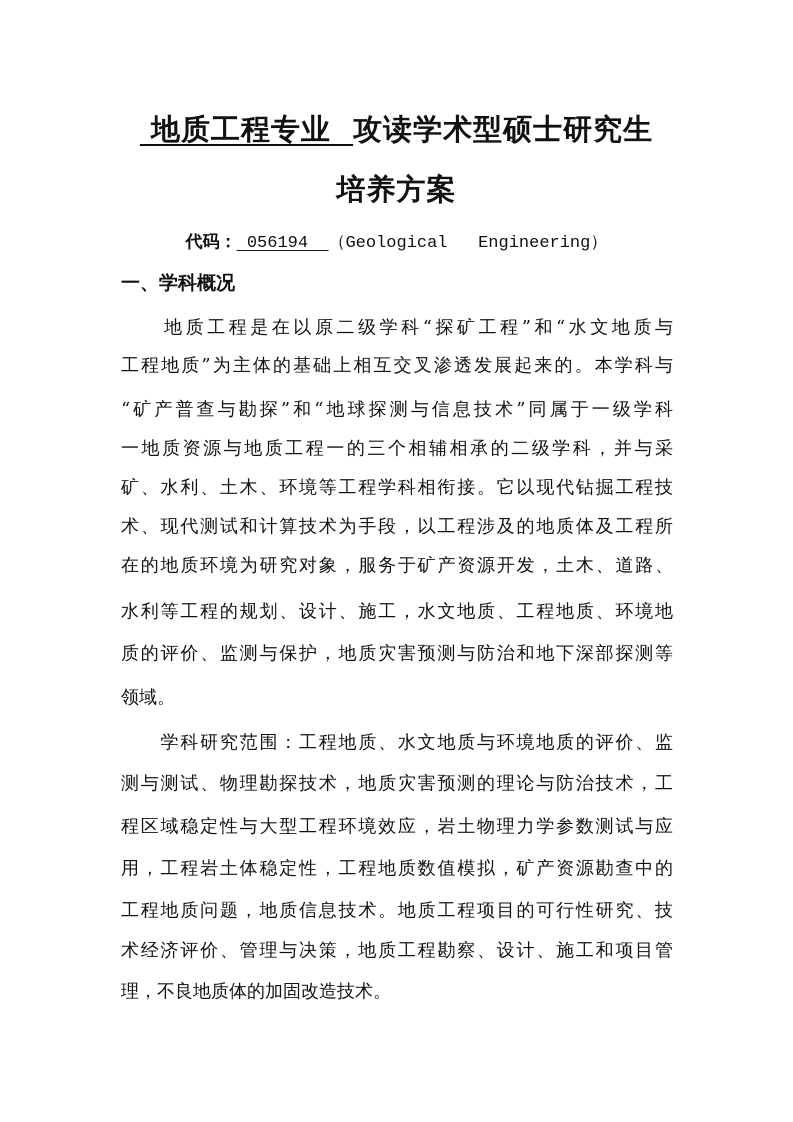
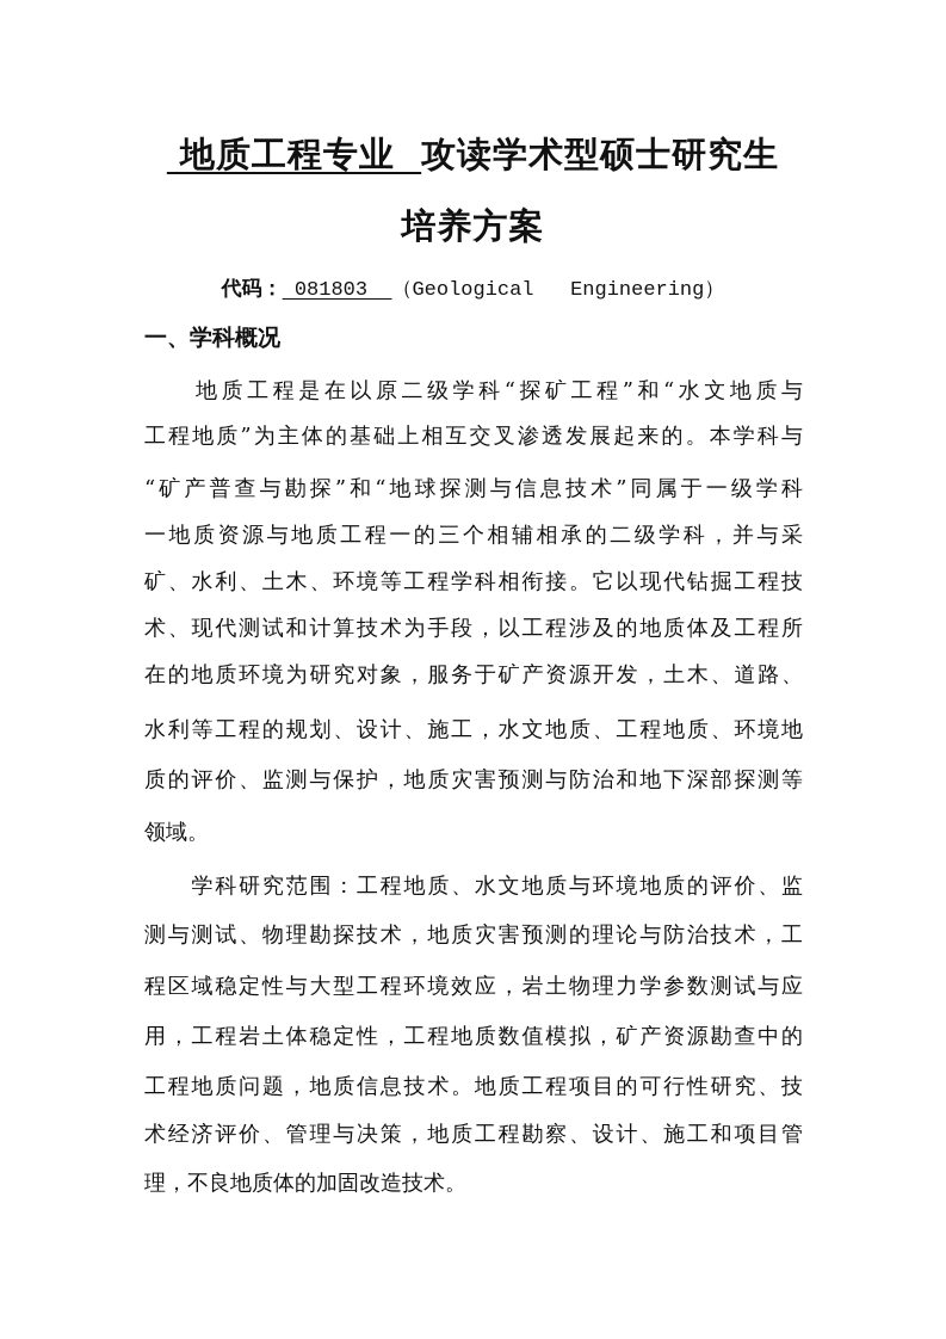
  地质工程专业 攻读学术型硕士研究生
  培养方案
- 代码： 056194 （Geological Engineering）
+ 代码： 081803 （Geological Engineering）
  一、学科概况
  地质工程是在以原二级学科“探矿工程”和“水文地质与
  工程地质”为主体的基础上相互交叉渗透发展起来的。本学科与
  “矿产普查与勘探”和“地球探测与信息技术”同属于一级学科
  一地质资源与地质工程一的三个相辅相承的二级学科，并与采
  矿、水利、土木、环境等工程学科相衔接。它以现代钻掘工程技
  术、现代测试和计算技术为手段，以工程涉及的地质体及工程所
  在的地质环境为研究对象，服务于矿产资源开发，土木、道路、
  水利等工程的规划、设计、施工，水文地质、工程地质、环境地
  质的评价、监测与保护，地质灾害预测与防治和地下深部探测等
  领域。
  学科研究范围：工程地质、水文地质与环境地质的评价、监
  测与测试、物理勘探技术，地质灾害预测的理论与防治技术，工
  程区域稳定性与大型工程环境效应，岩土物理力学参数测试与应
  用，工程岩土体稳定性，工程地质数值模拟，矿产资源勘查中的
  工程地质问题，地质信息技术。地质工程项目的可行性研究、技
  术经济评价、管理与决策，地质工程勘察、设计、施工和项目管
  理，不良地质体的加固改造技术。
